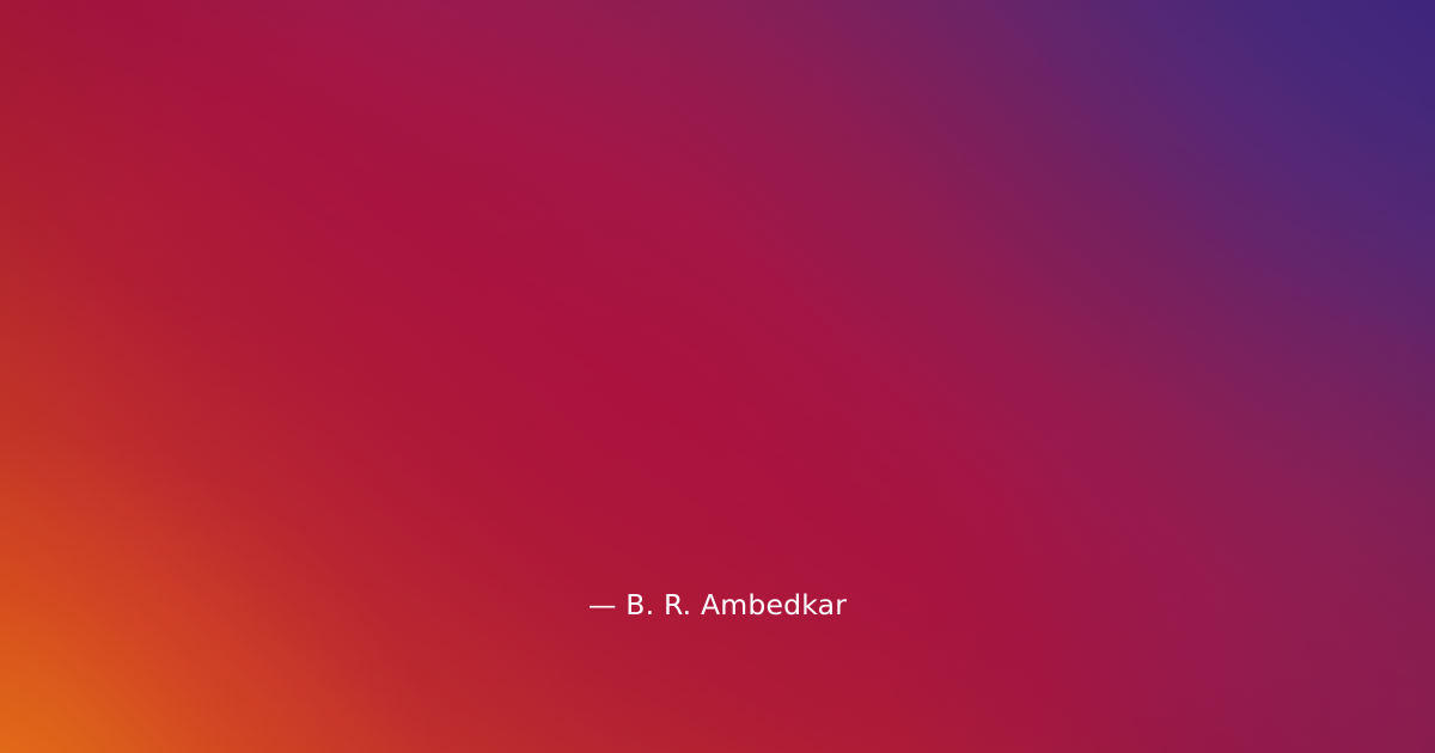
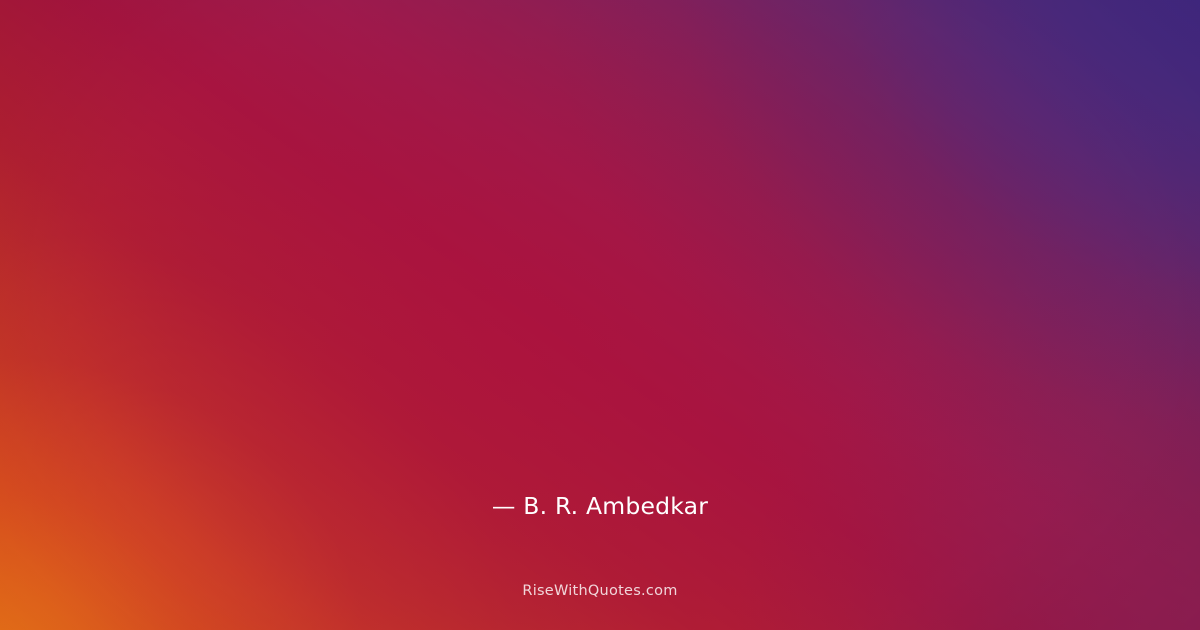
  — B. R. Ambedkar
+ RiseWithQuotes.com
